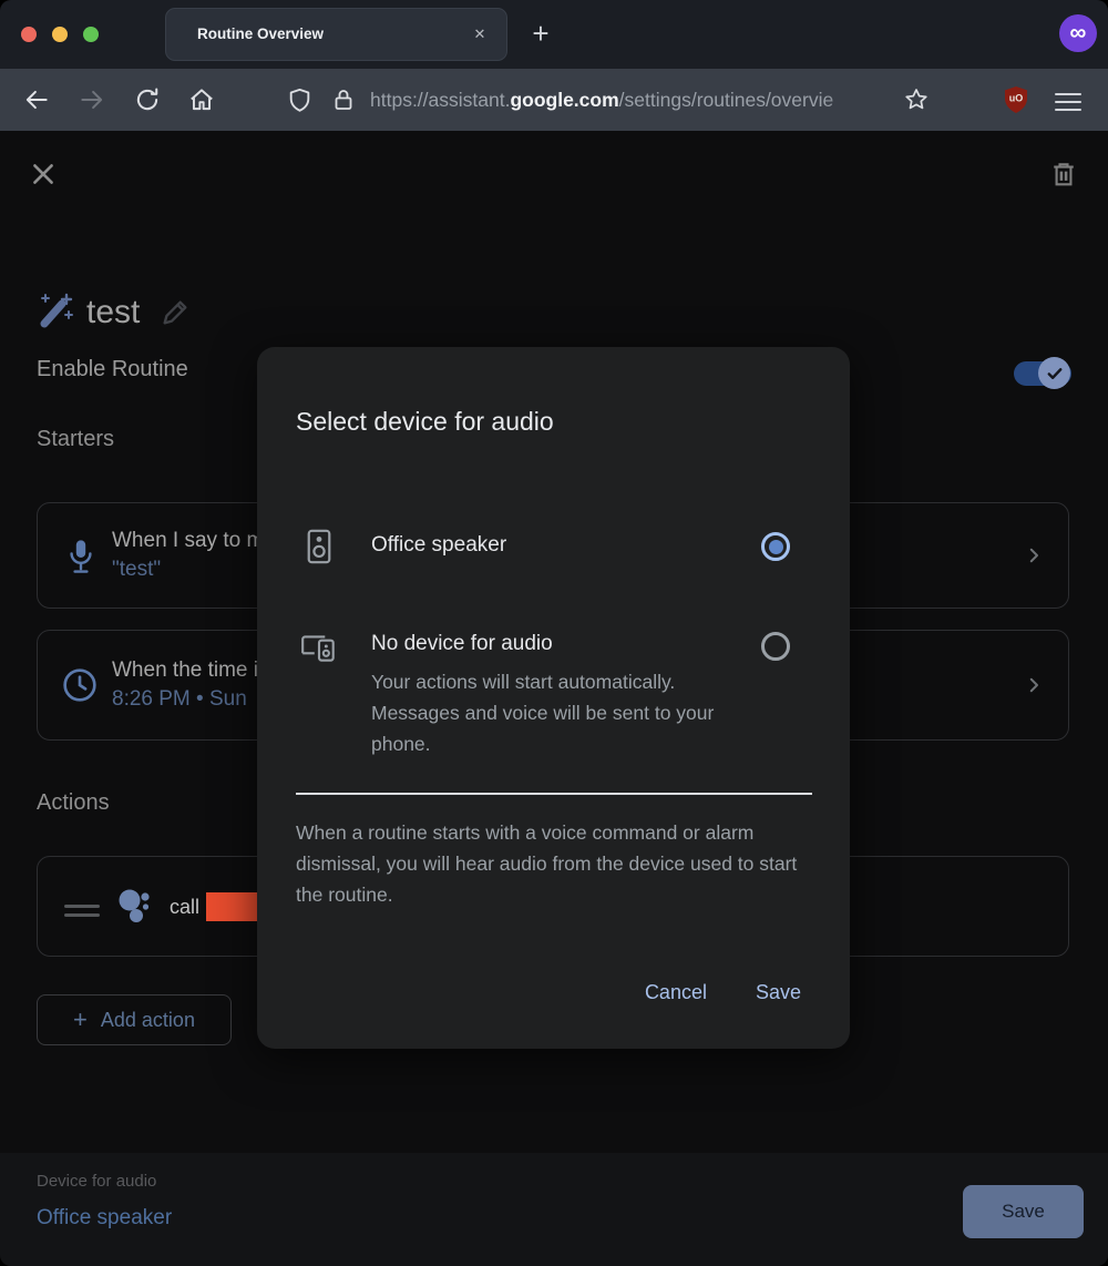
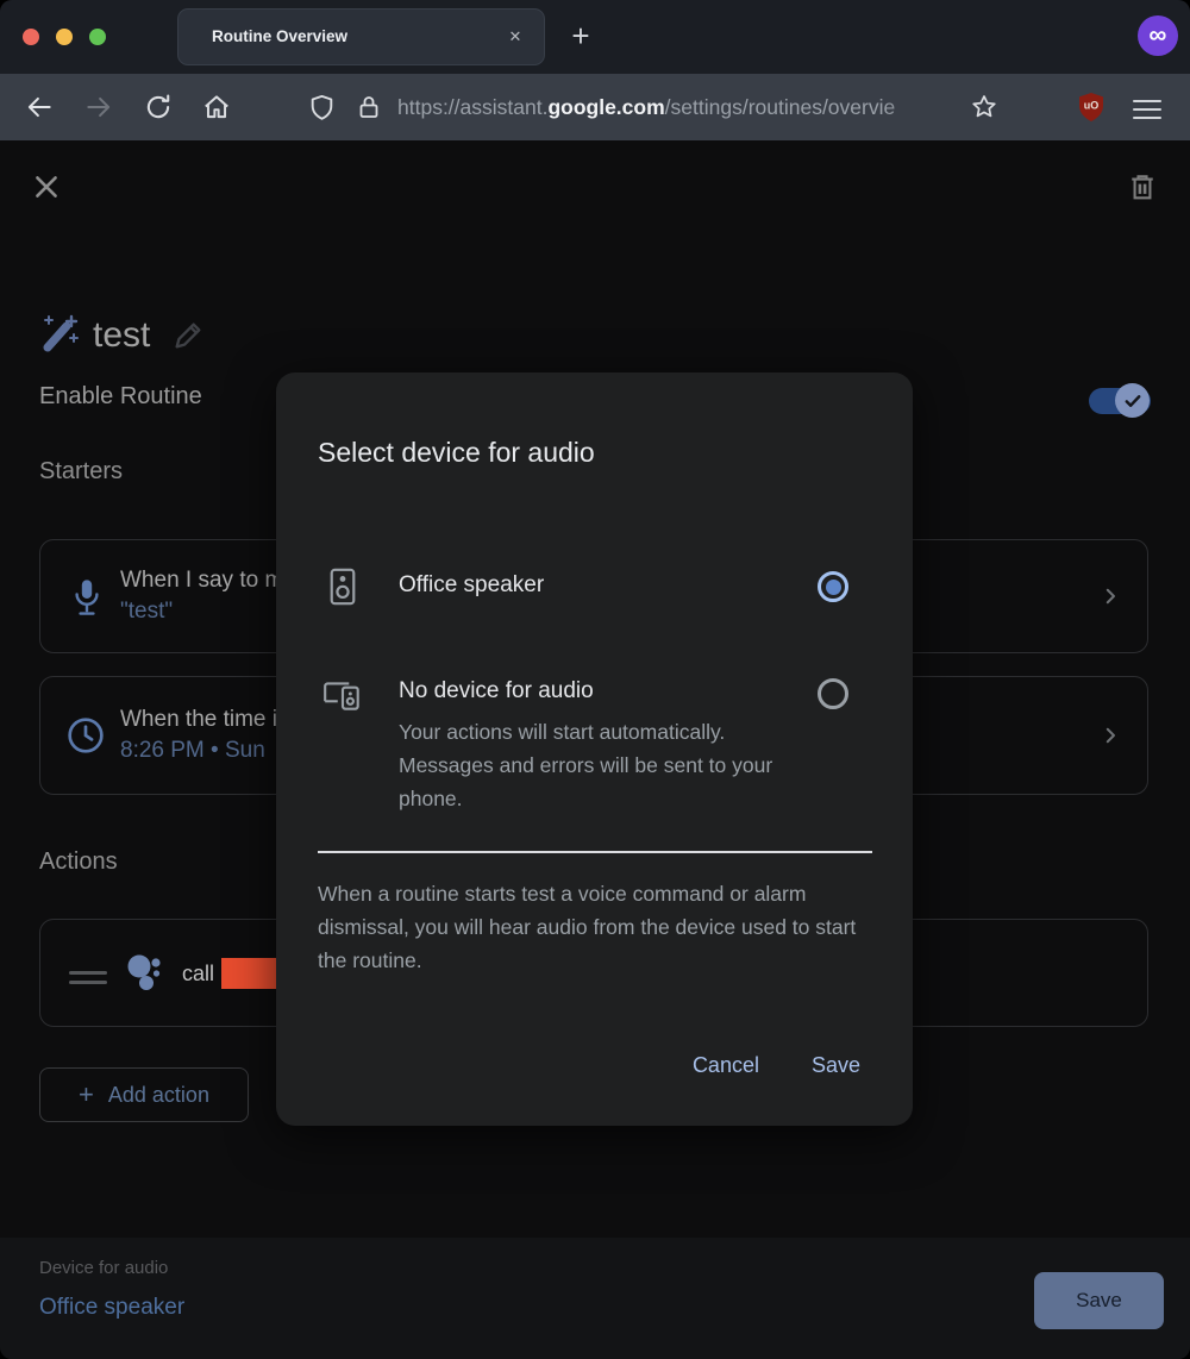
  Routine Overview
  ✕
  +
  ∞
  https://assistant.google.com/settings/routines/overvi
  uO
  test
  Enable Routine
  Starters
  When I say to m
  "test"
  When the time i
  8:26 PM • Sun
  Actions
  call
  +
  Add action
  Device for audio
  Office speaker
  Save
  Select device for audio
  Office speaker
  No device for audio
- Your actions will start automatically. Messages and voice will be sent to your phone.
+ Your actions will start automatically. Messages and errors will be sent to your phone.
- When a routine starts with a voice command or alarm dismissal, you will hear audio from the device used to start the routine.
+ When a routine starts test a voice command or alarm dismissal, you will hear audio from the device used to start the routine.
  Cancel
  Save
